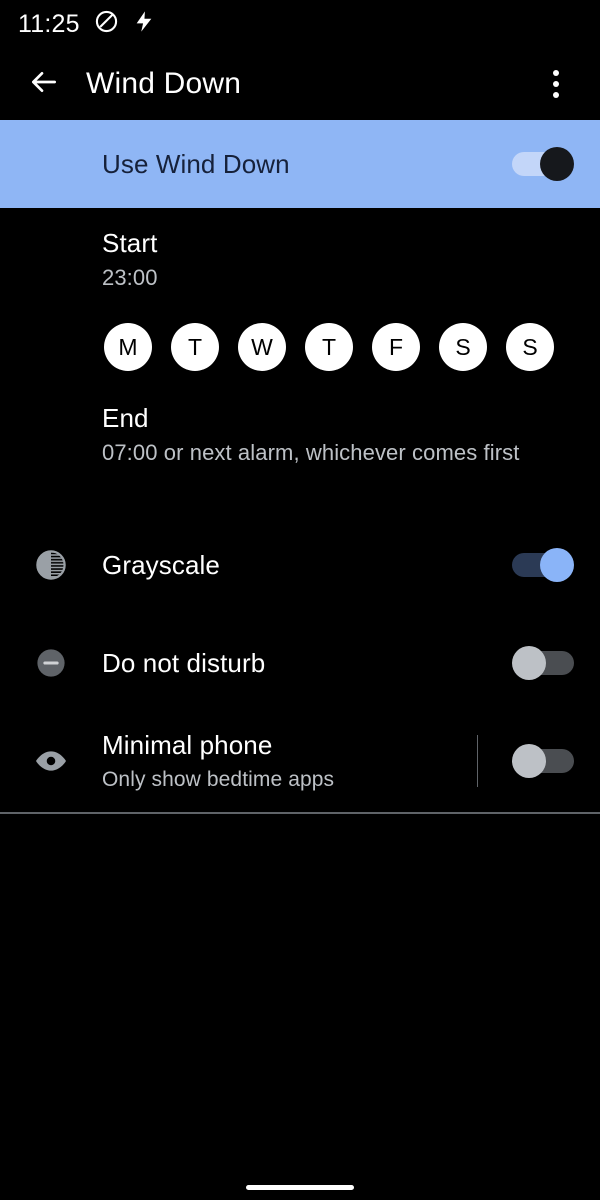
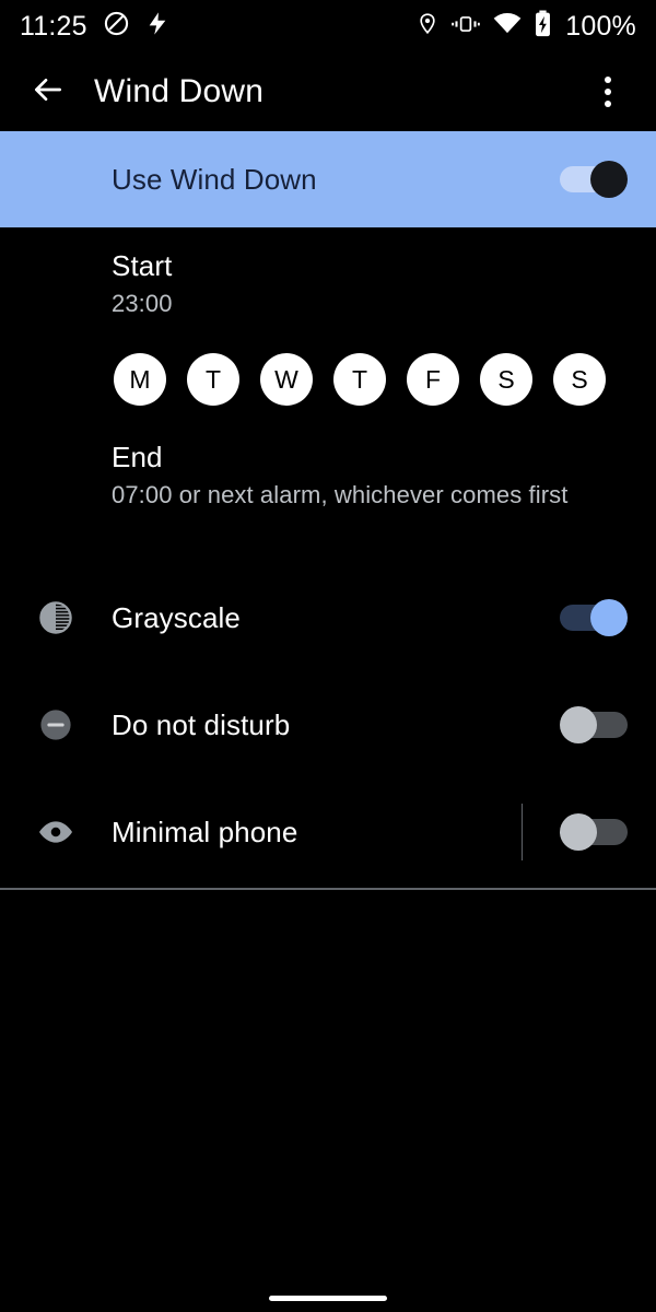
  11:25
+ 100%
  Wind Down
  Use Wind Down
  Start
  23:00
  M
  T
  W
  T
  F
  S
  S
  End
  07:00 or next alarm, whichever comes first
  Grayscale
  Do not disturb
  Minimal phone
- Only show bedtime apps
